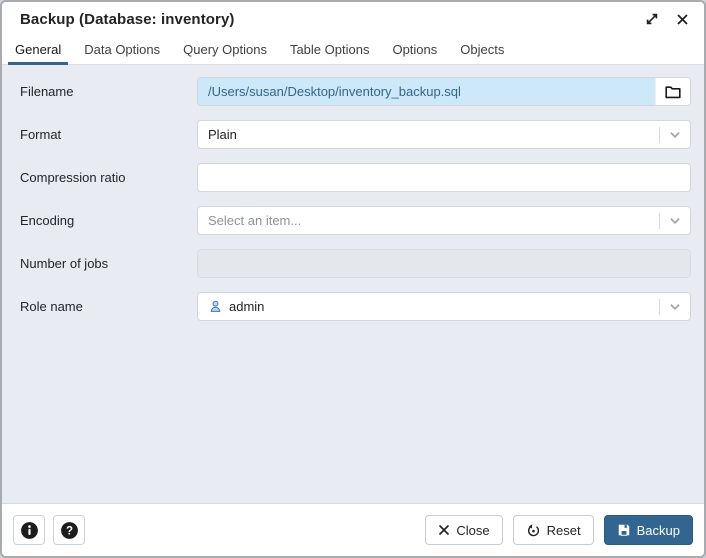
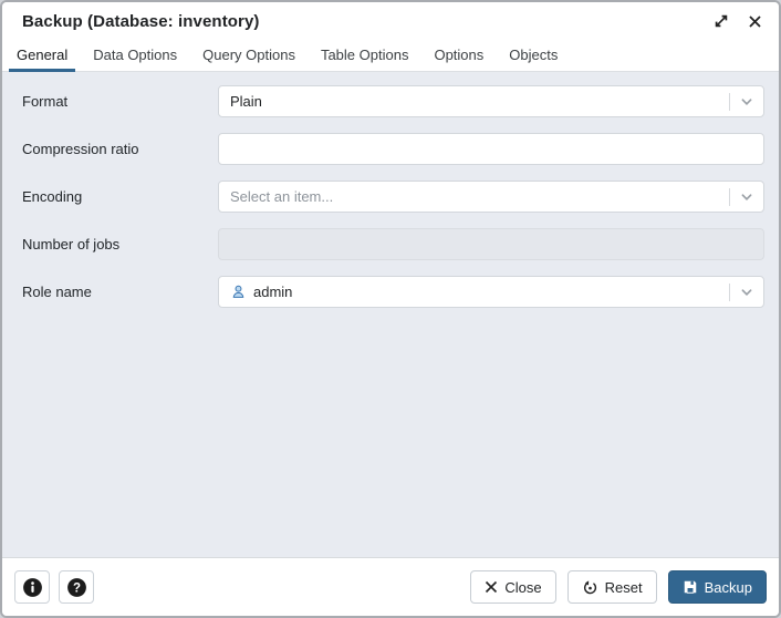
  Backup (Database: inventory)
  General
  Data Options
  Query Options
  Table Options
  Options
  Objects
- Filename
- /Users/susan/Desktop/inventory_backup.sql
  Format
  Plain
  Compression ratio
  Encoding
  Select an item...
  Number of jobs
  Role name
  admin
  ?
  Close
  Reset
  Backup
